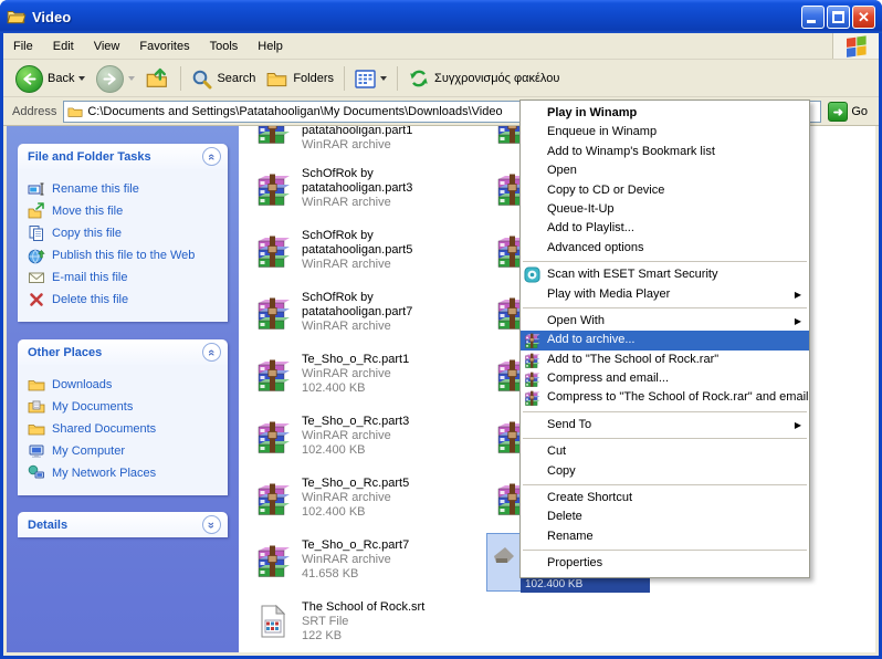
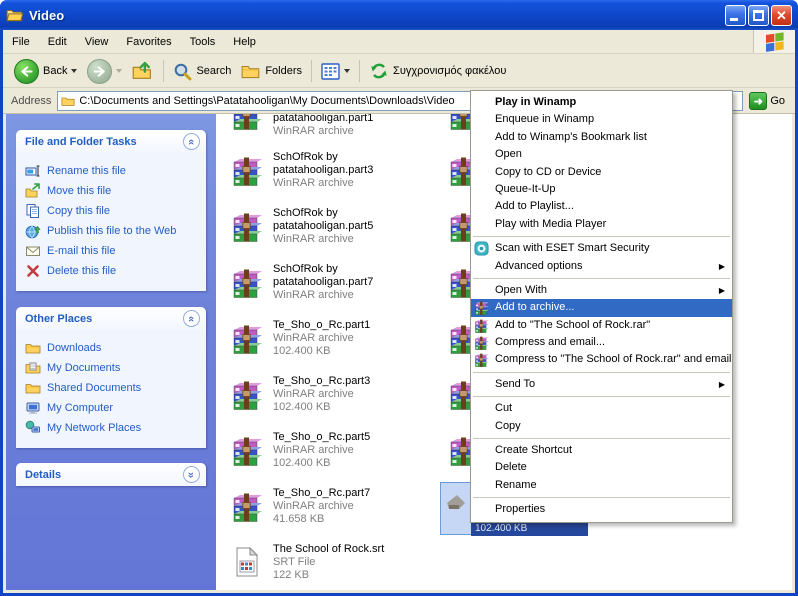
  Video
  ✕
  File
  Edit
  View
  Favorites
  Tools
  Help
  Back
  Search
  Folders
  Συγχρονισμός φακέλου
  Address
  C:\Documents and Settings\Patatahooligan\My Documents\Downloads\Video
  ➜
  Go
  File and Folder Tasks
  Rename this file
  Move this file
  Copy this file
  Publish this file to the Web
  E-mail this file
  Delete this file
  Other Places
  Downloads
  My Documents
  Shared Documents
  My Computer
  My Network Places
  Details
  patatahooligan.part1
  WinRAR archive
  SchOfRok by
  patatahooligan.part3
  WinRAR archive
  SchOfRok by
  patatahooligan.part5
  WinRAR archive
  SchOfRok by
  patatahooligan.part7
  WinRAR archive
  Te_Sho_o_Rc.part1
  WinRAR archive
  102.400 KB
  Te_Sho_o_Rc.part3
  WinRAR archive
  102.400 KB
  Te_Sho_o_Rc.part5
  WinRAR archive
  102.400 KB
  Te_Sho_o_Rc.part7
  WinRAR archive
  41.658 KB
  The School of Rock.srt
  SRT File
  122 KB
  102.400 KB
  Play in Winamp
  Enqueue in Winamp
  Add to Winamp's Bookmark list
  Open
  Copy to CD or Device
  Queue-It-Up
  Add to Playlist...
- Advanced options
+ Play with Media Player
  Scan with ESET Smart Security
- Play with Media Player
+ Advanced options
  ▶
  Open With
  ▶
  Add to archive...
  Add to "The School of Rock.rar"
  Compress and email...
  Compress to "The School of Rock.rar" and email
  Send To
  ▶
  Cut
  Copy
  Create Shortcut
  Delete
  Rename
  Properties
